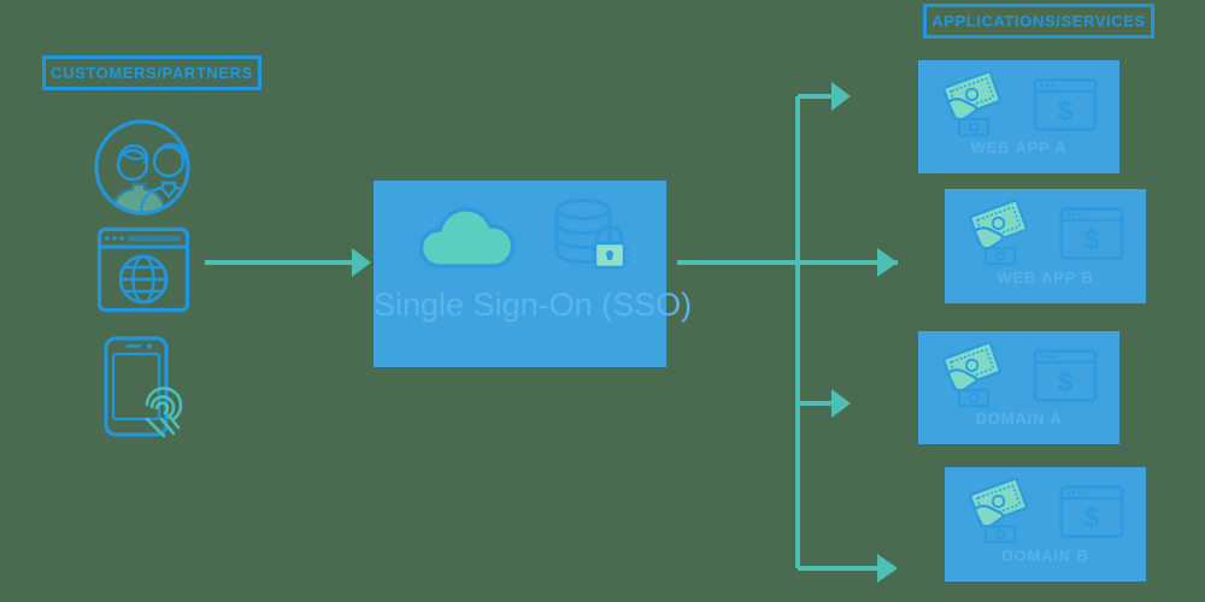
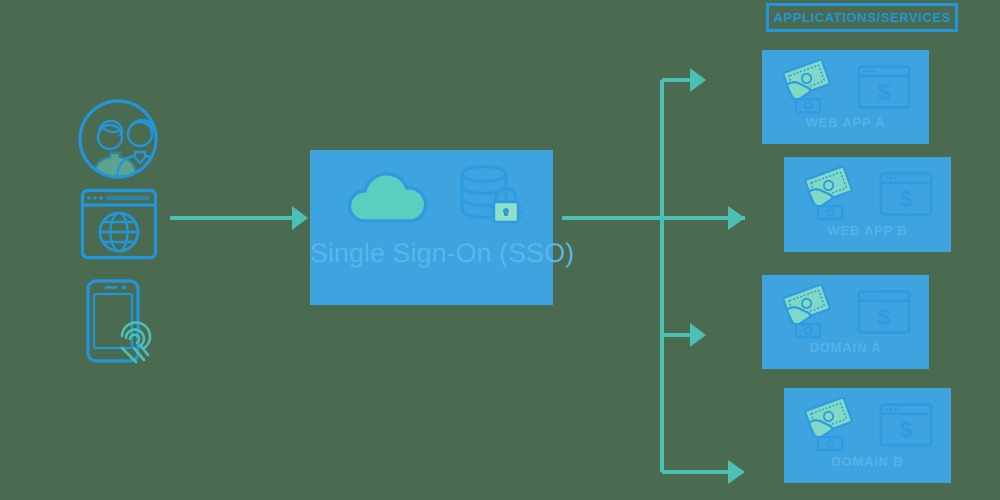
- CUSTOMERS/PARTNERS
  Single Sign-On (SS
  APPLICATIONS/SERVICES
